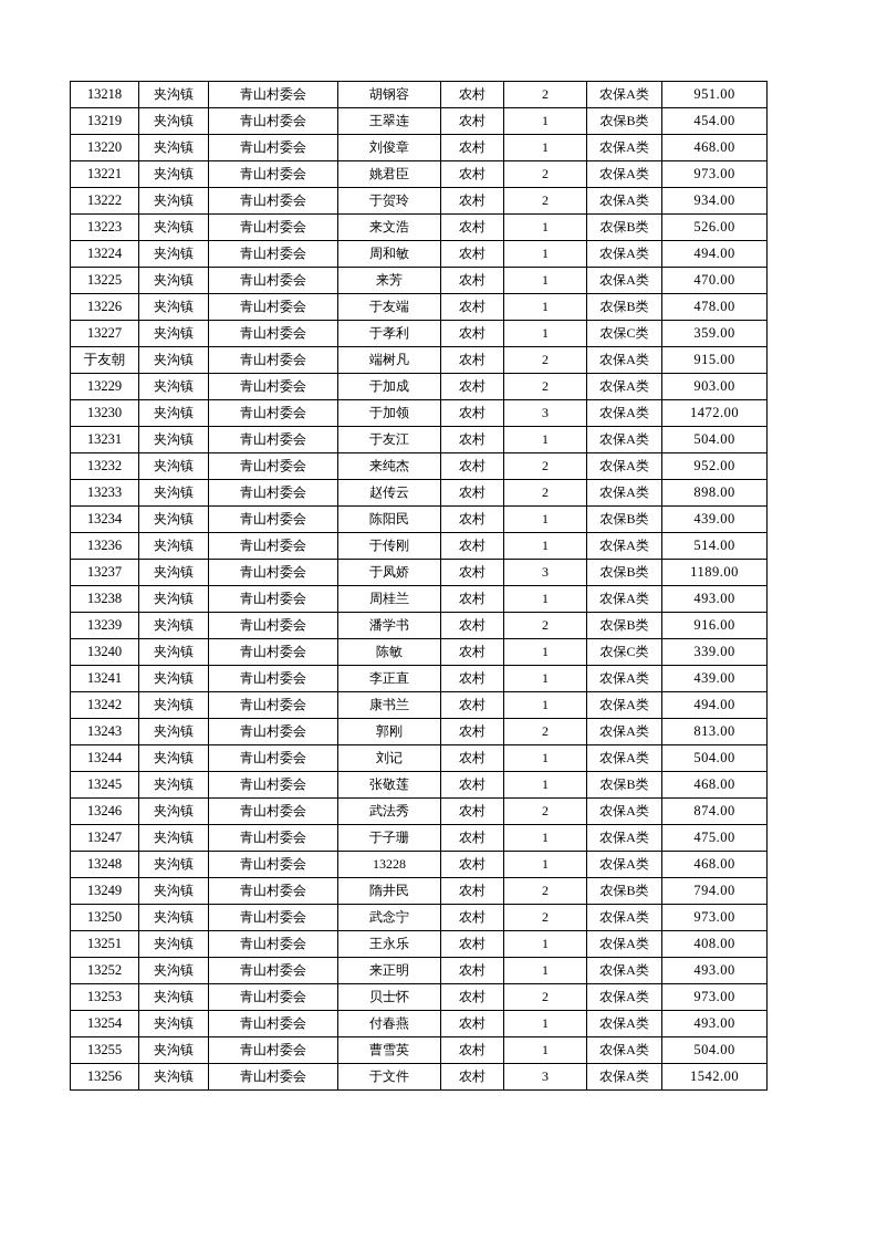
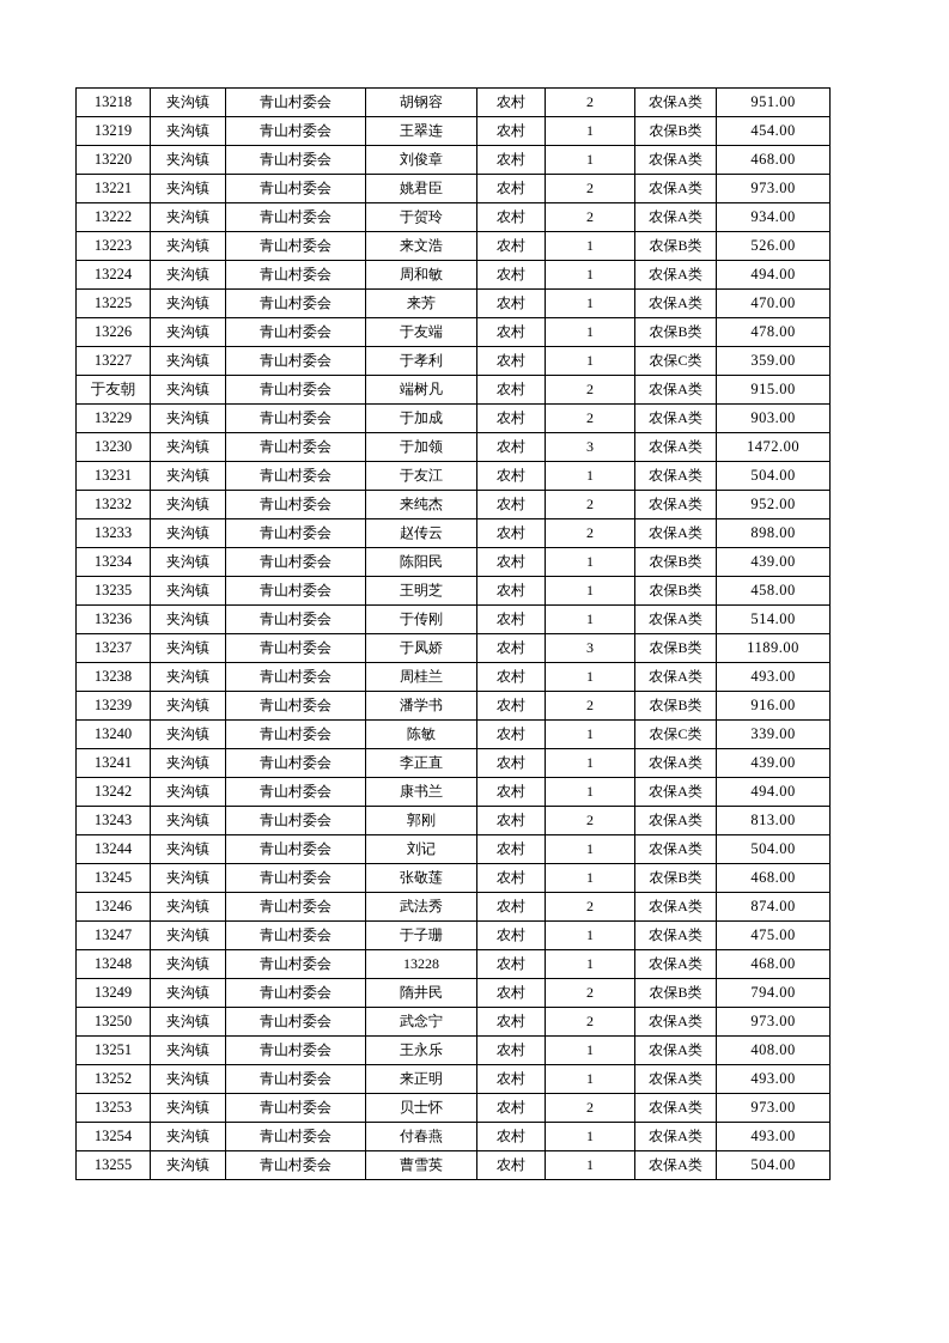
  13218	夹沟镇	青山村委会	胡钢容	农村	2	农保A类	951.00
  13219	夹沟镇	青山村委会	王翠连	农村	1	农保B类	454.00
  13220	夹沟镇	青山村委会	刘俊章	农村	1	农保A类	468.00
  13221	夹沟镇	青山村委会	姚君臣	农村	2	农保A类	973.00
  13222	夹沟镇	青山村委会	于贺玲	农村	2	农保A类	934.00
  13223	夹沟镇	青山村委会	来文浩	农村	1	农保B类	526.00
  13224	夹沟镇	青山村委会	周和敏	农村	1	农保A类	494.00
  13225	夹沟镇	青山村委会	来芳	农村	1	农保A类	470.00
  13226	夹沟镇	青山村委会	于友端	农村	1	农保B类	478.00
  13227	夹沟镇	青山村委会	于孝利	农村	1	农保C类	359.00
  于友朝	夹沟镇	青山村委会	端树凡	农村	2	农保A类	915.00
  13229	夹沟镇	青山村委会	于加成	农村	2	农保A类	903.00
  13230	夹沟镇	青山村委会	于加领	农村	3	农保A类	1472.00
  13231	夹沟镇	青山村委会	于友江	农村	1	农保A类	504.00
  13232	夹沟镇	青山村委会	来纯杰	农村	2	农保A类	952.00
  13233	夹沟镇	青山村委会	赵传云	农村	2	农保A类	898.00
  13234	夹沟镇	青山村委会	陈阳民	农村	1	农保B类	439.00
+ 13235	夹沟镇	青山村委会	王明芝	农村	1	农保B类	458.00
  13236	夹沟镇	青山村委会	于传刚	农村	1	农保A类	514.00
  13237	夹沟镇	青山村委会	于凤娇	农村	3	农保B类	1189.00
  13238	夹沟镇	青山村委会	周桂兰	农村	1	农保A类	493.00
  13239	夹沟镇	青山村委会	潘学书	农村	2	农保B类	916.00
  13240	夹沟镇	青山村委会	陈敏	农村	1	农保C类	339.00
  13241	夹沟镇	青山村委会	李正直	农村	1	农保A类	439.00
  13242	夹沟镇	青山村委会	康书兰	农村	1	农保A类	494.00
  13243	夹沟镇	青山村委会	郭刚	农村	2	农保A类	813.00
  13244	夹沟镇	青山村委会	刘记	农村	1	农保A类	504.00
  13245	夹沟镇	青山村委会	张敬莲	农村	1	农保B类	468.00
  13246	夹沟镇	青山村委会	武法秀	农村	2	农保A类	874.00
  13247	夹沟镇	青山村委会	于子珊	农村	1	农保A类	475.00
  13248	夹沟镇	青山村委会	13228	农村	1	农保A类	468.00
  13249	夹沟镇	青山村委会	隋井民	农村	2	农保B类	794.00
  13250	夹沟镇	青山村委会	武念宁	农村	2	农保A类	973.00
  13251	夹沟镇	青山村委会	王永乐	农村	1	农保A类	408.00
  13252	夹沟镇	青山村委会	来正明	农村	1	农保A类	493.00
  13253	夹沟镇	青山村委会	贝士怀	农村	2	农保A类	973.00
  13254	夹沟镇	青山村委会	付春燕	农村	1	农保A类	493.00
  13255	夹沟镇	青山村委会	曹雪英	农村	1	农保A类	504.00
- 13256	夹沟镇	青山村委会	于文件	农村	3	农保A类	1542.00
